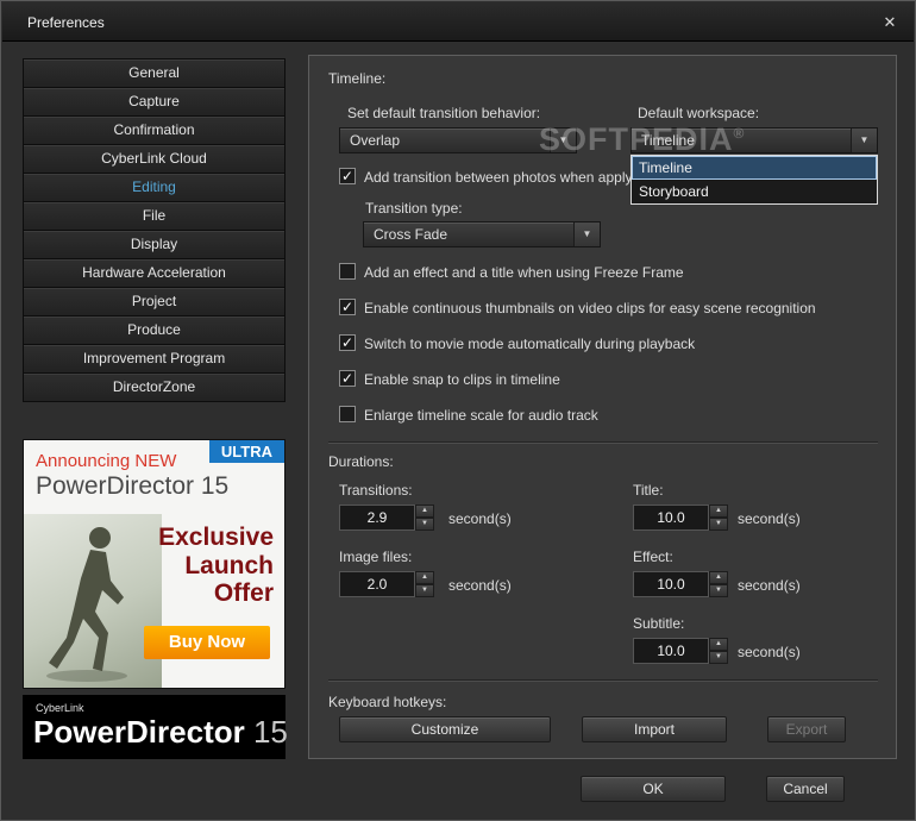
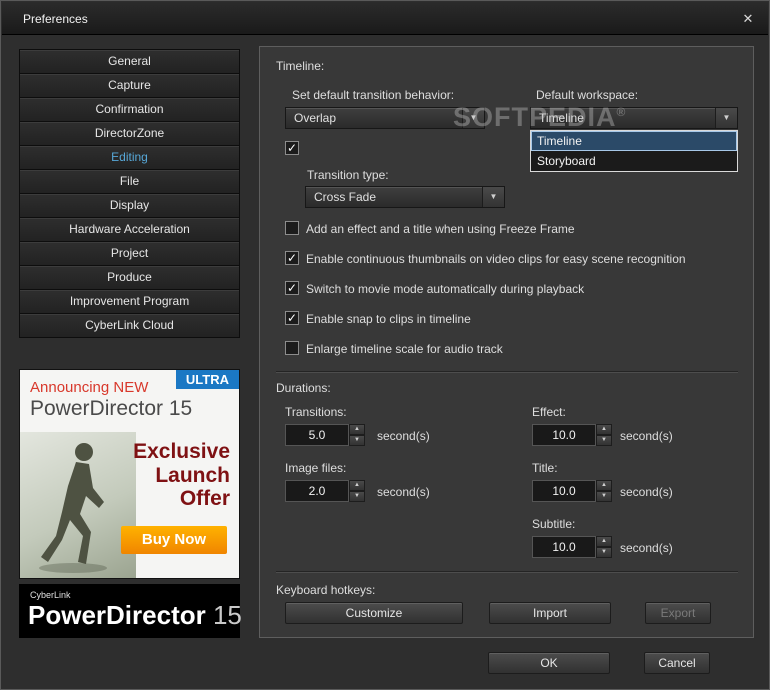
  Preferences
  ✕
  General
  Capture
  Confirmation
- CyberLink Cloud
+ DirectorZone
  Editing
  File
  Display
  Hardware Acceleration
  Project
  Produce
  Improvement Program
- DirectorZone
+ CyberLink Cloud
  ULTRA
  Announcing NEW
  PowerDirector 15
  Exclusive
  Launch
  Offer
  Buy Now
  CyberLink
  PowerDirector 15
  Timeline:
  Set default transition behavior:
  Overlap
  ▼
  Default workspace:
  Timeline
  ▼
  Timeline
  Storyboard
  ✓
- Add transition between photos when apply
  Transition type:
  Cross Fade
  ▼
  Add an effect and a title when using Freeze Frame
  ✓
  Enable continuous thumbnails on video clips for easy scene recognition
  ✓
  Switch to movie mode automatically during playback
  ✓
  Enable snap to clips in timeline
  Enlarge timeline scale for audio track
  Durations:
  Transitions:
- 2.9
+ 5.0
  second(s)
- Title:
+ Effect:
  10.0
  second(s)
  Image files:
  2.0
  second(s)
- Effect:
+ Title:
  10.0
  second(s)
  Subtitle:
  10.0
  second(s)
  Keyboard hotkeys:
  Customize
  Import
  Export
  SOFTPEDIA®
  OK
  Cancel
